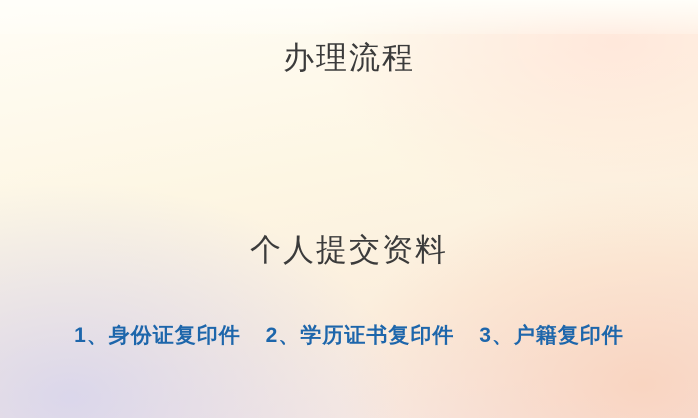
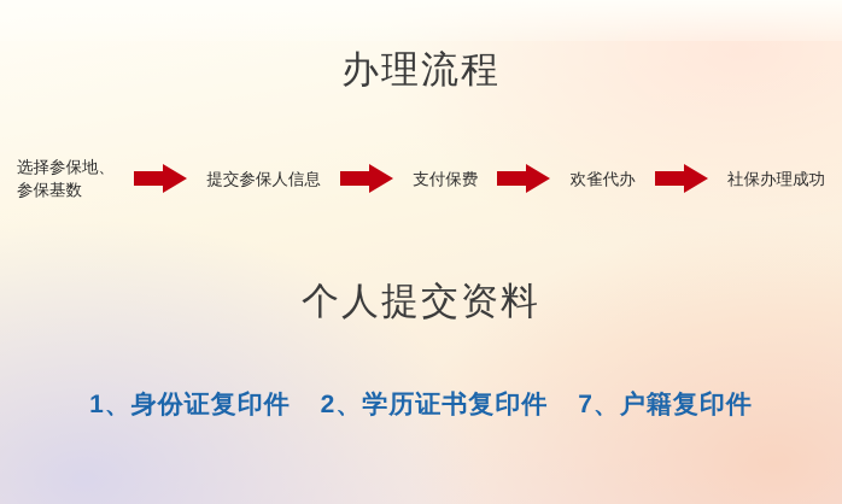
  办理流程
+ 选择参保地、
+ 参保基数
+ 提交参保人信息
+ 支付保费
+ 欢雀代办
+ 社保办理成功
  个人提交资料
- 1、身份证复印件 2、学历证书复印件 3、户籍复印件
+ 1、身份证复印件 2、学历证书复印件 7、户籍复印件
